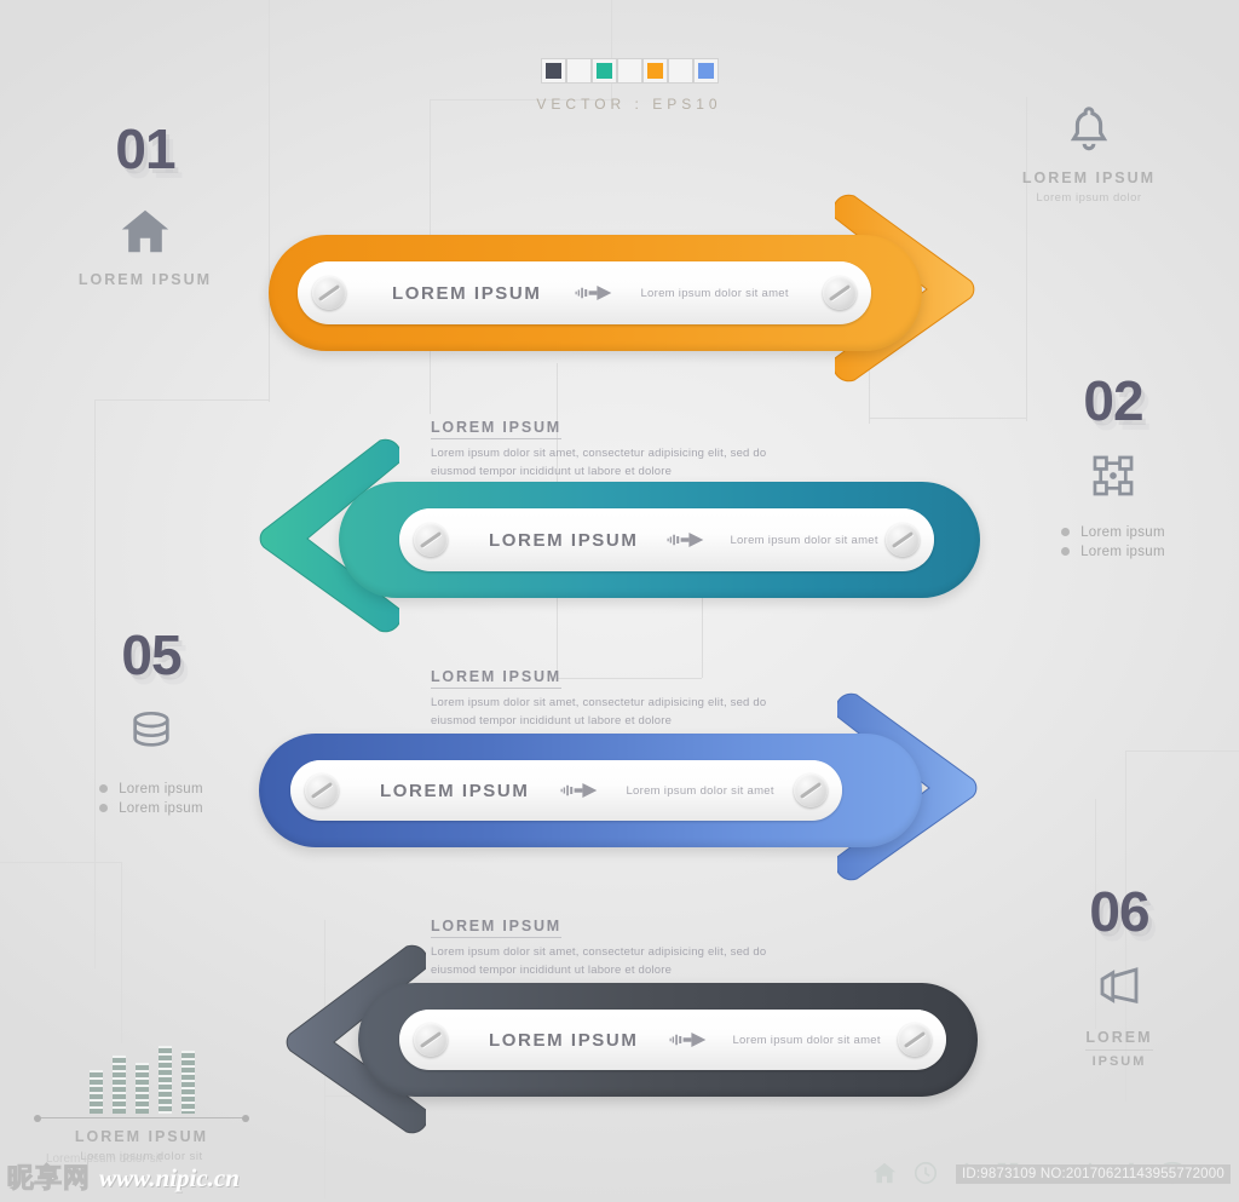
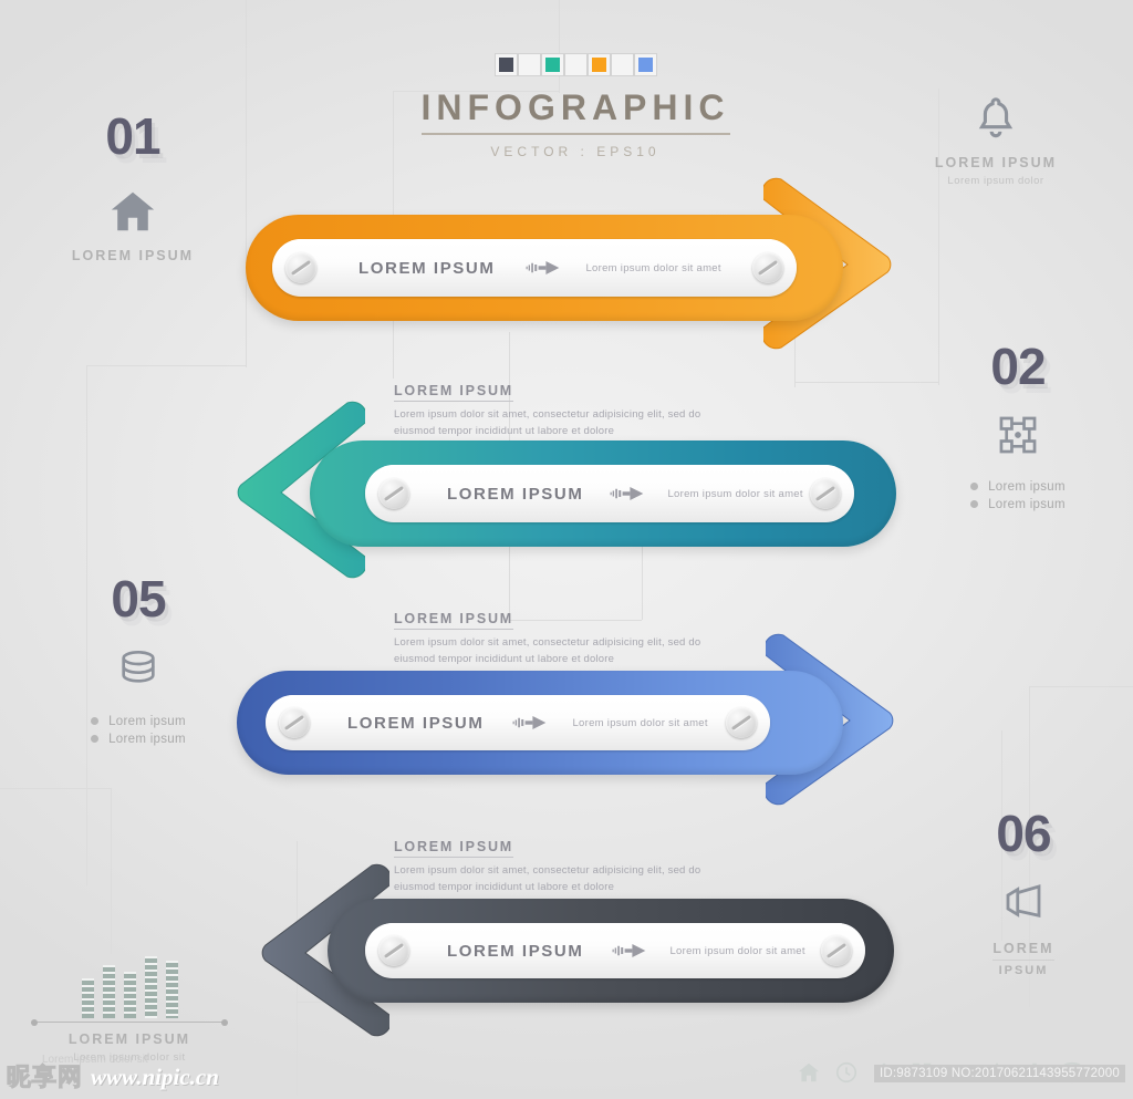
+ INFOGRAPHIC
  VECTOR : EPS10
  01
  LOREM IPSUM
  LOREM IPSUM
  Lorem ipsum dolor
  02
  Lorem ipsum
  Lorem ipsum
  05
  Lorem ipsum
  Lorem ipsum
  06
  LOREM
  IPSUM
  LOREM IPSUM
  Lorem ipsum dolor sit amet
  LOREM IPSUM
  Lorem ipsum dolor sit amet, consectetur adipisicing elit, sed do eiusmod tempor incididunt ut labore et dolore
  LOREM IPSUM
  Lorem ipsum dolor sit amet
  LOREM IPSUM
  Lorem ipsum dolor sit amet, consectetur adipisicing elit, sed do eiusmod tempor incididunt ut labore et dolore
  LOREM IPSUM
  Lorem ipsum dolor sit amet
  LOREM IPSUM
  Lorem ipsum dolor sit amet, consectetur adipisicing elit, sed do eiusmod tempor incididunt ut labore et dolore
  LOREM IPSUM
  Lorem ipsum dolor sit amet
  LOREM IPSUM
  Lorem ipsum dolor sit
  ID:9873109 NO:20170621143955772000
  Lorem ipsum dolor sit
  昵享网
  www.nipic.cn
